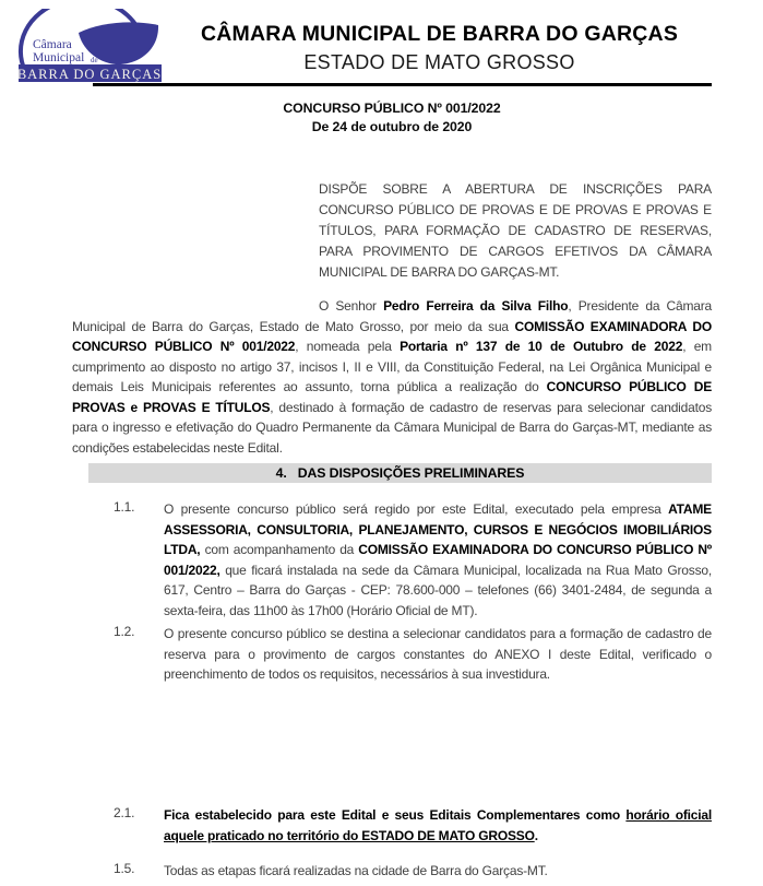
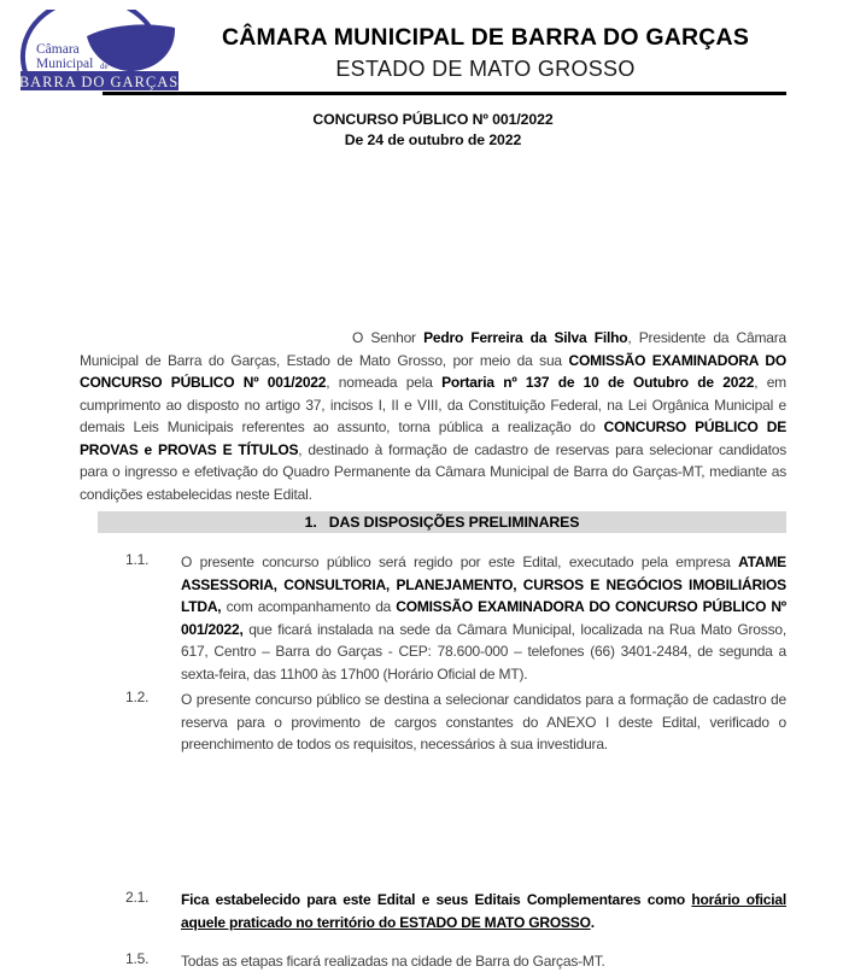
  Câmara
  Municipal
  de
  BARRA DO GARÇAS
  CÂMARA MUNICIPAL DE BARRA DO GARÇAS
  ESTADO DE MATO GROSSO
  CONCURSO PÚBLICO Nº 001/2022
- De 24 de outubro de 2020
+ De 24 de outubro de 2022
- DISPÕE SOBRE A ABERTURA DE INSCRIÇÕES PARA CONCURSO PÚBLICO DE PROVAS E DE PROVAS E PROVAS E TÍTULOS, PARA FORMAÇÃO DE CADASTRO DE RESERVAS, PARA PROVIMENTO DE CARGOS EFETIVOS DA CÂMARA MUNICIPAL DE BARRA DO GARÇAS-MT.
  O Senhor Pedro Ferreira da Silva Filho, Presidente da Câmara Municipal de Barra do Garças, Estado de Mato Grosso, por meio da sua COMISSÃO EXAMINADORA DO CONCURSO PÚBLICO Nº 001/2022, nomeada pela Portaria nº 137 de 10 de Outubro de 2022, em cumprimento ao disposto no artigo 37, incisos I, II e VIII, da Constituição Federal, na Lei Orgânica Municipal e demais Leis Municipais referentes ao assunto, torna pública a realização do CONCURSO PÚBLICO DE PROVAS e PROVAS E TÍTULOS, destinado à formação de cadastro de reservas para selecionar candidatos para o ingresso e efetivação do Quadro Permanente da Câmara Municipal de Barra do Garças-MT, mediante as condições estabelecidas neste Edital.
- 4. DAS DISPOSIÇÕES PRELIMINARES
+ 1. DAS DISPOSIÇÕES PRELIMINARES
  1.1.
  O presente concurso público será regido por este Edital, executado pela empresa ATAME ASSESSORIA, CONSULTORIA, PLANEJAMENTO, CURSOS E NEGÓCIOS IMOBILIÁRIOS LTDA, com acompanhamento da COMISSÃO EXAMINADORA DO CONCURSO PÚBLICO Nº 001/2022, que ficará instalada na sede da Câmara Municipal, localizada na Rua Mato Grosso, 617, Centro – Barra do Garças - CEP: 78.600-000 – telefones (66) 3401-2484, de segunda a sexta-feira, das 11h00 às 17h00 (Horário Oficial de MT).
  1.2.
  O presente concurso público se destina a selecionar candidatos para a formação de cadastro de reserva para o provimento de cargos constantes do ANEXO I deste Edital, verificado o preenchimento de todos os requisitos, necessários à sua investidura.
  2.1.
  Fica estabelecido para este Edital e seus Editais Complementares como horário oficial aquele praticado no território do ESTADO DE MATO GROSSO.
  1.5.
  Todas as etapas ficará realizadas na cidade de Barra do Garças-MT.
